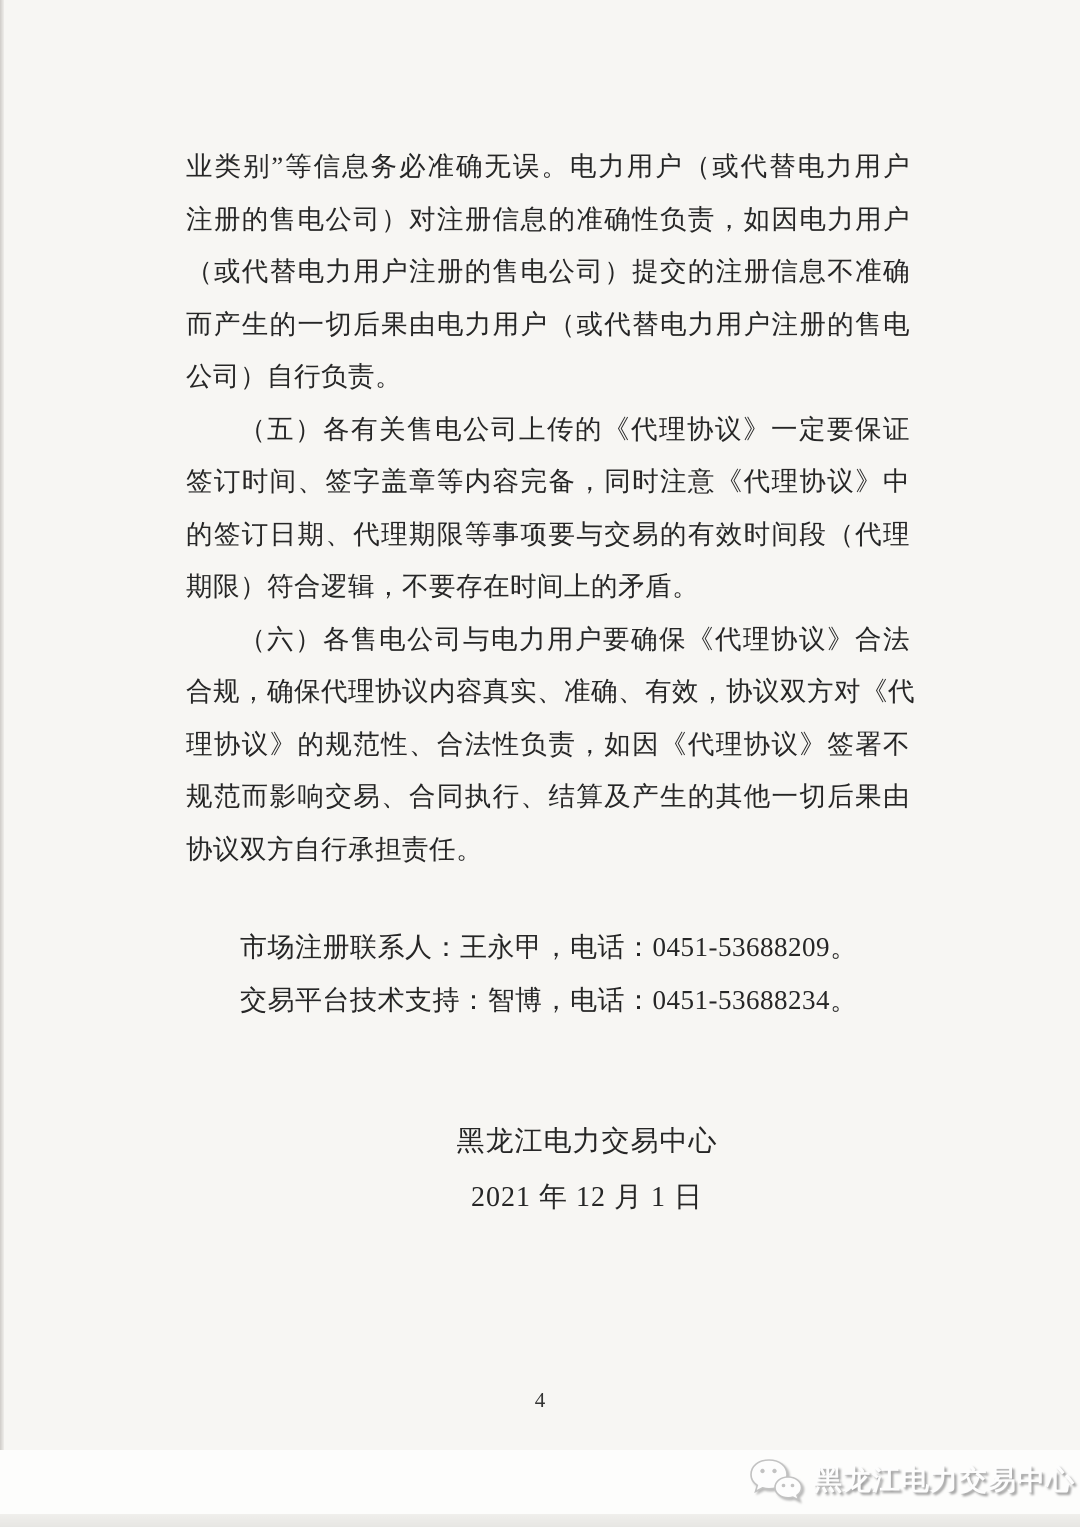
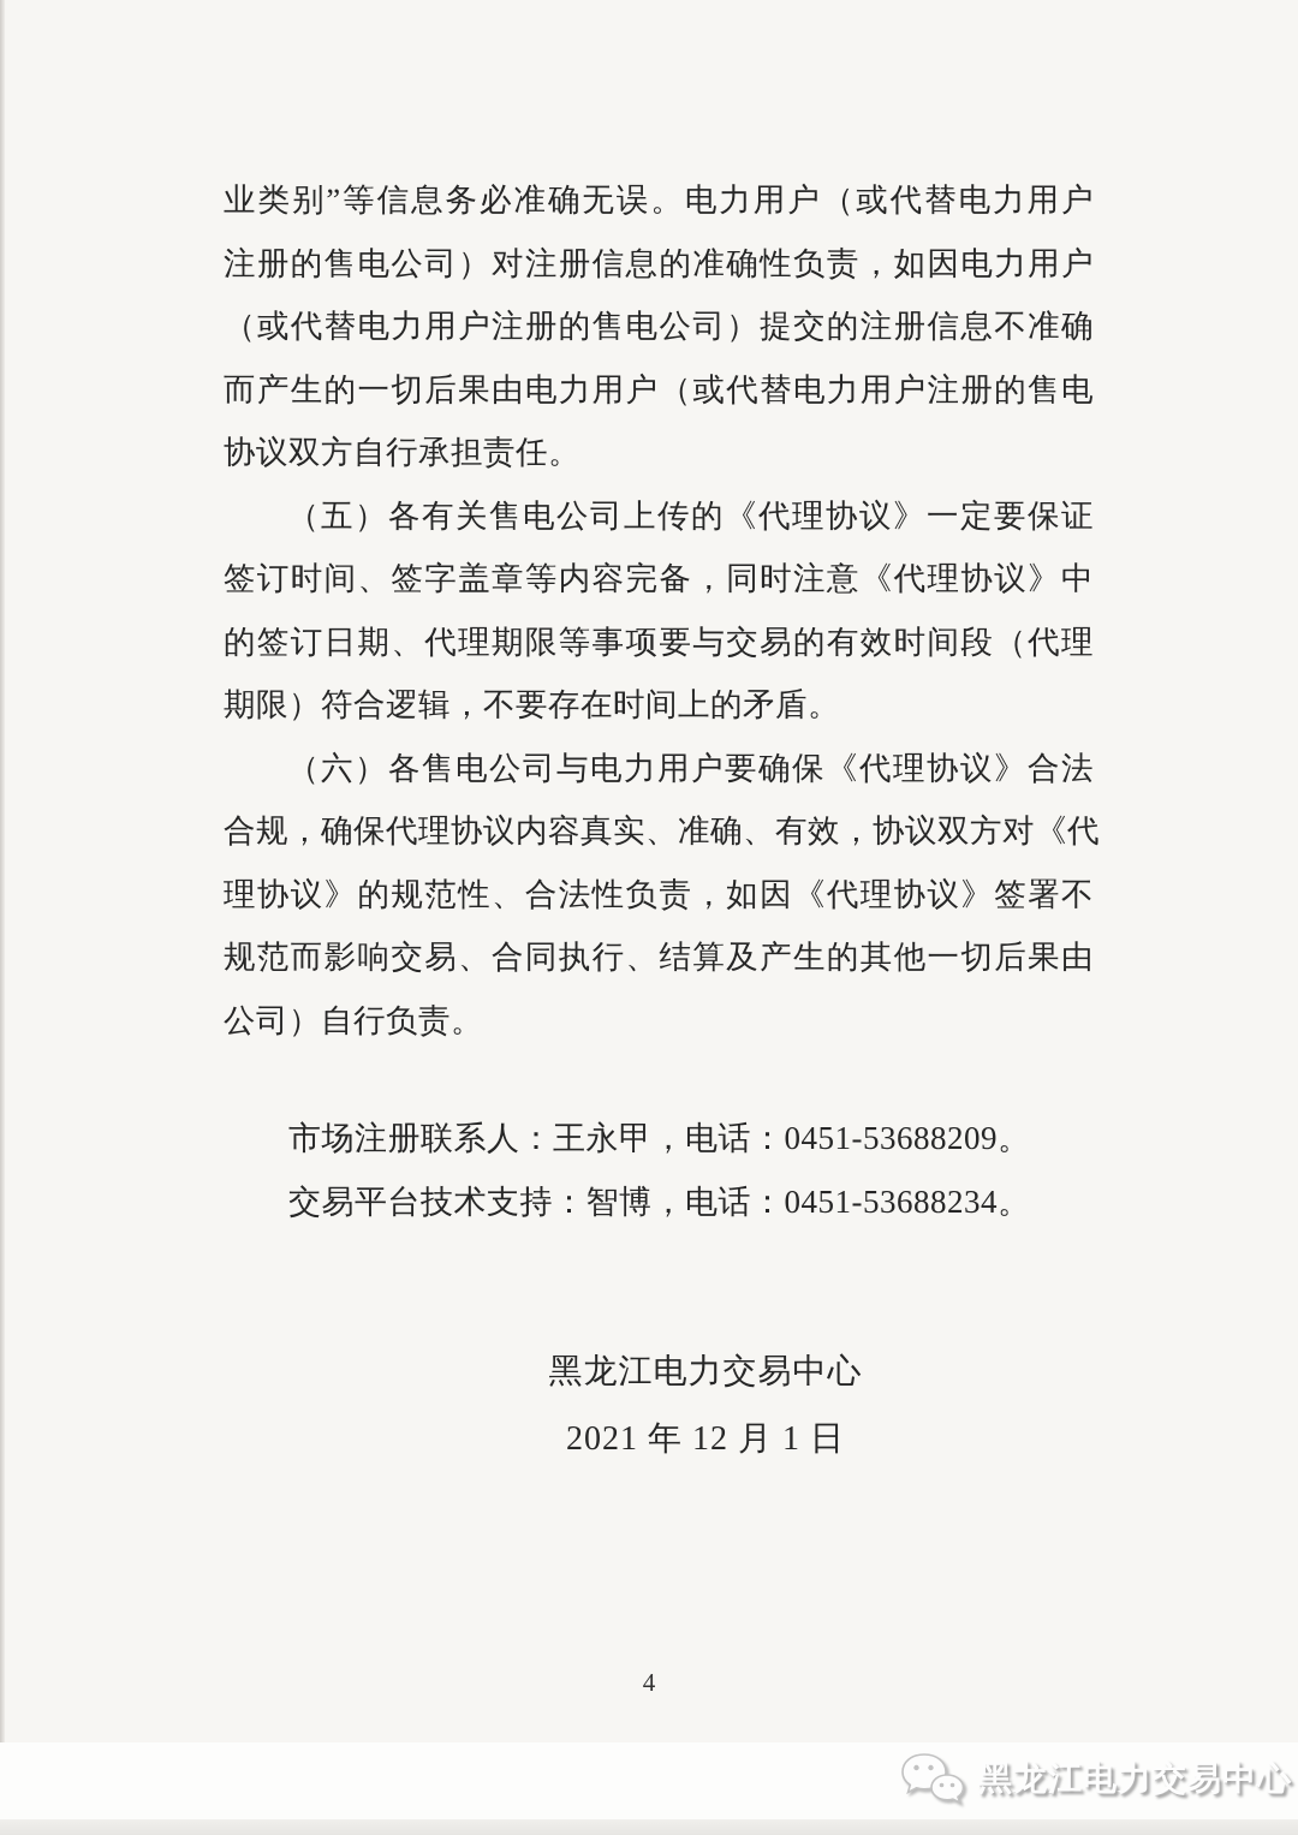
  业类别”等信息务必准确无误。电力用户（或代替电力用户
  注册的售电公司）对注册信息的准确性负责，如因电力用户
  （或代替电力用户注册的售电公司）提交的注册信息不准确
  而产生的一切后果由电力用户（或代替电力用户注册的售电
- 公司）自行负责。
+ 协议双方自行承担责任。
  （五）各有关售电公司上传的《代理协议》一定要保证
  签订时间、签字盖章等内容完备，同时注意《代理协议》中
  的签订日期、代理期限等事项要与交易的有效时间段（代理
  期限）符合逻辑，不要存在时间上的矛盾。
  （六）各售电公司与电力用户要确保《代理协议》合法
  合规，确保代理协议内容真实、准确、有效，协议双方对《代
  理协议》的规范性、合法性负责，如因《代理协议》签署不
  规范而影响交易、合同执行、结算及产生的其他一切后果由
- 协议双方自行承担责任。
+ 公司）自行负责。
  市场注册联系人：王永甲，电话：0451-53688209。
  交易平台技术支持：智博，电话：0451-53688234。
  黑龙江电力交易中心
  2021 年 12 月 1 日
  4
  黑龙江电力交易中心
